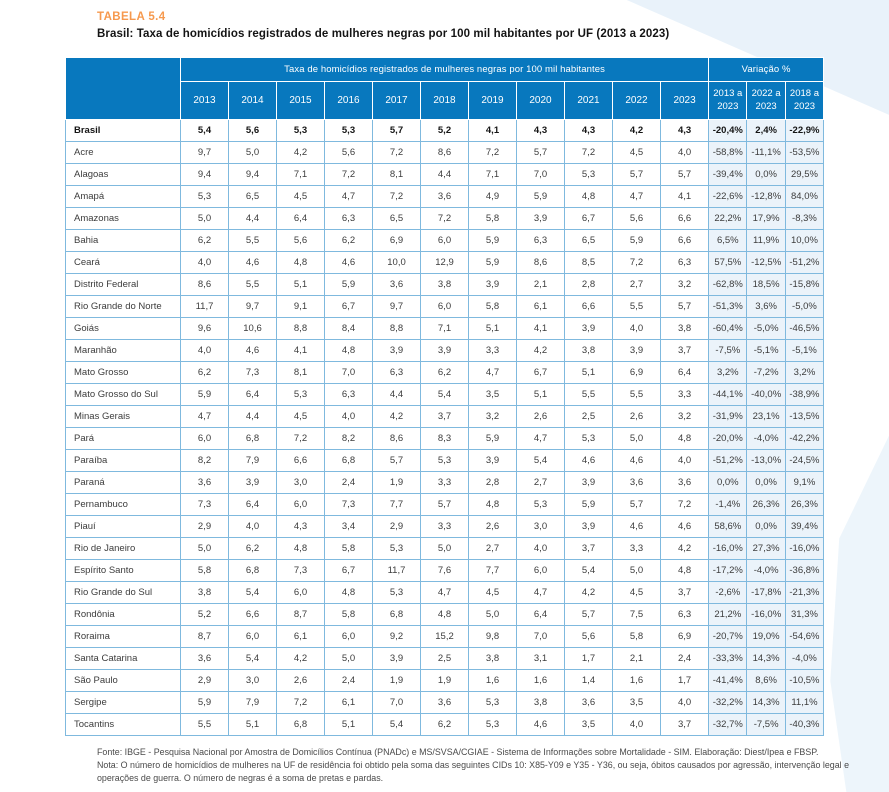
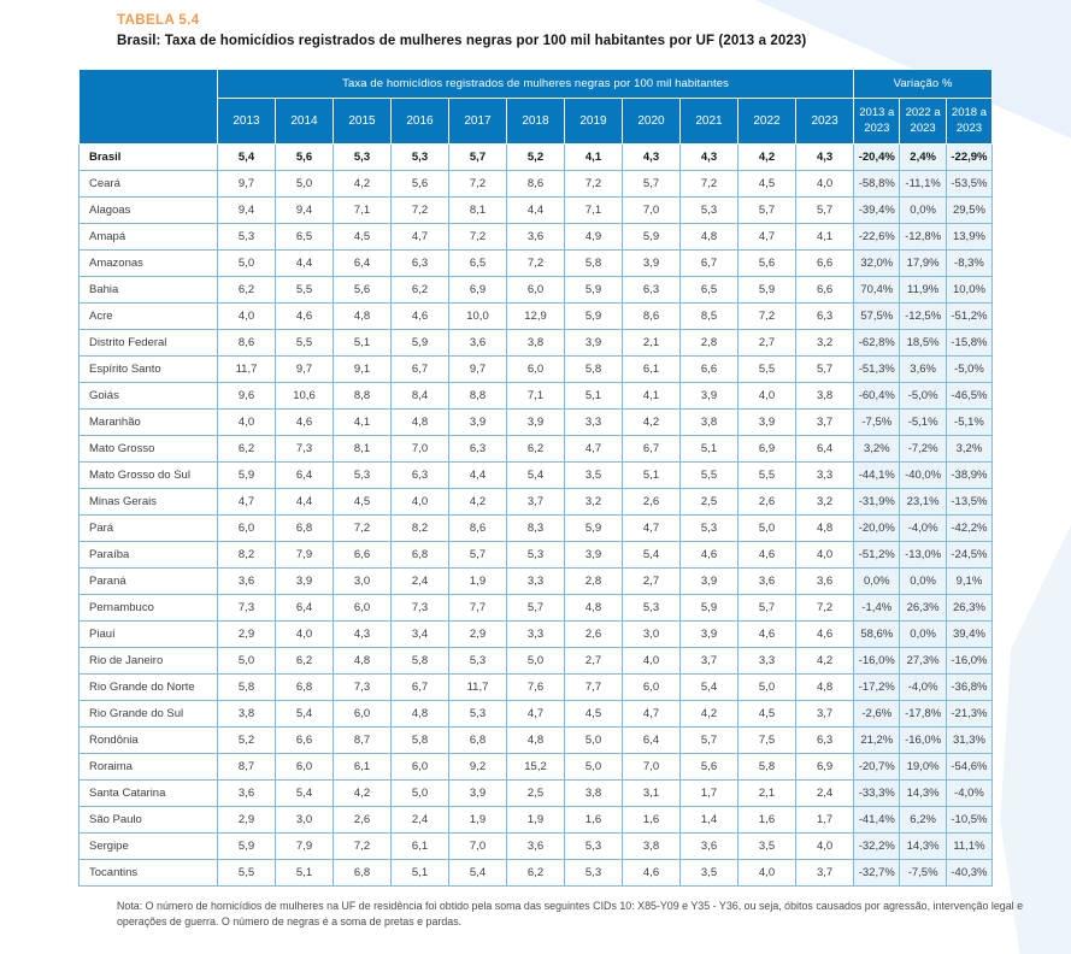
  TABELA 5.4
  Brasil: Taxa de homicídios registrados de mulheres negras por 100 mil habitantes por UF (2013 a 2023)
  	Taxa de homicídios registrados de mulheres negras por 100 mil habitantes	Variação %
  2013	2014	2015	2016	2017	2018	2019	2020	2021	2022	2023	2013 a 2023	2022 a 2023	2018 a 2023
  Brasil	5,4	5,6	5,3	5,3	5,7	5,2	4,1	4,3	4,3	4,2	4,3	-20,4%	2,4%	-22,9%
- Acre	9,7	5,0	4,2	5,6	7,2	8,6	7,2	5,7	7,2	4,5	4,0	-58,8%	-11,1%	-53,5%
+ Ceará	9,7	5,0	4,2	5,6	7,2	8,6	7,2	5,7	7,2	4,5	4,0	-58,8%	-11,1%	-53,5%
  Alagoas	9,4	9,4	7,1	7,2	8,1	4,4	7,1	7,0	5,3	5,7	5,7	-39,4%	0,0%	29,5%
- Amapá	5,3	6,5	4,5	4,7	7,2	3,6	4,9	5,9	4,8	4,7	4,1	-22,6%	-12,8%	84,0%
+ Amapá	5,3	6,5	4,5	4,7	7,2	3,6	4,9	5,9	4,8	4,7	4,1	-22,6%	-12,8%	13,9%
- Amazonas	5,0	4,4	6,4	6,3	6,5	7,2	5,8	3,9	6,7	5,6	6,6	22,2%	17,9%	-8,3%
+ Amazonas	5,0	4,4	6,4	6,3	6,5	7,2	5,8	3,9	6,7	5,6	6,6	32,0%	17,9%	-8,3%
- Bahia	6,2	5,5	5,6	6,2	6,9	6,0	5,9	6,3	6,5	5,9	6,6	6,5%	11,9%	10,0%
+ Bahia	6,2	5,5	5,6	6,2	6,9	6,0	5,9	6,3	6,5	5,9	6,6	70,4%	11,9%	10,0%
- Ceará	4,0	4,6	4,8	4,6	10,0	12,9	5,9	8,6	8,5	7,2	6,3	57,5%	-12,5%	-51,2%
+ Acre	4,0	4,6	4,8	4,6	10,0	12,9	5,9	8,6	8,5	7,2	6,3	57,5%	-12,5%	-51,2%
  Distrito Federal	8,6	5,5	5,1	5,9	3,6	3,8	3,9	2,1	2,8	2,7	3,2	-62,8%	18,5%	-15,8%
- Rio Grande do Norte	11,7	9,7	9,1	6,7	9,7	6,0	5,8	6,1	6,6	5,5	5,7	-51,3%	3,6%	-5,0%
+ Espírito Santo	11,7	9,7	9,1	6,7	9,7	6,0	5,8	6,1	6,6	5,5	5,7	-51,3%	3,6%	-5,0%
  Goiás	9,6	10,6	8,8	8,4	8,8	7,1	5,1	4,1	3,9	4,0	3,8	-60,4%	-5,0%	-46,5%
  Maranhão	4,0	4,6	4,1	4,8	3,9	3,9	3,3	4,2	3,8	3,9	3,7	-7,5%	-5,1%	-5,1%
  Mato Grosso	6,2	7,3	8,1	7,0	6,3	6,2	4,7	6,7	5,1	6,9	6,4	3,2%	-7,2%	3,2%
  Mato Grosso do Sul	5,9	6,4	5,3	6,3	4,4	5,4	3,5	5,1	5,5	5,5	3,3	-44,1%	-40,0%	-38,9%
  Minas Gerais	4,7	4,4	4,5	4,0	4,2	3,7	3,2	2,6	2,5	2,6	3,2	-31,9%	23,1%	-13,5%
  Pará	6,0	6,8	7,2	8,2	8,6	8,3	5,9	4,7	5,3	5,0	4,8	-20,0%	-4,0%	-42,2%
  Paraíba	8,2	7,9	6,6	6,8	5,7	5,3	3,9	5,4	4,6	4,6	4,0	-51,2%	-13,0%	-24,5%
  Paraná	3,6	3,9	3,0	2,4	1,9	3,3	2,8	2,7	3,9	3,6	3,6	0,0%	0,0%	9,1%
  Pernambuco	7,3	6,4	6,0	7,3	7,7	5,7	4,8	5,3	5,9	5,7	7,2	-1,4%	26,3%	26,3%
  Piauí	2,9	4,0	4,3	3,4	2,9	3,3	2,6	3,0	3,9	4,6	4,6	58,6%	0,0%	39,4%
  Rio de Janeiro	5,0	6,2	4,8	5,8	5,3	5,0	2,7	4,0	3,7	3,3	4,2	-16,0%	27,3%	-16,0%
- Espírito Santo	5,8	6,8	7,3	6,7	11,7	7,6	7,7	6,0	5,4	5,0	4,8	-17,2%	-4,0%	-36,8%
+ Rio Grande do Norte	5,8	6,8	7,3	6,7	11,7	7,6	7,7	6,0	5,4	5,0	4,8	-17,2%	-4,0%	-36,8%
  Rio Grande do Sul	3,8	5,4	6,0	4,8	5,3	4,7	4,5	4,7	4,2	4,5	3,7	-2,6%	-17,8%	-21,3%
  Rondônia	5,2	6,6	8,7	5,8	6,8	4,8	5,0	6,4	5,7	7,5	6,3	21,2%	-16,0%	31,3%
- Roraima	8,7	6,0	6,1	6,0	9,2	15,2	9,8	7,0	5,6	5,8	6,9	-20,7%	19,0%	-54,6%
+ Roraima	8,7	6,0	6,1	6,0	9,2	15,2	5,0	7,0	5,6	5,8	6,9	-20,7%	19,0%	-54,6%
  Santa Catarina	3,6	5,4	4,2	5,0	3,9	2,5	3,8	3,1	1,7	2,1	2,4	-33,3%	14,3%	-4,0%
- São Paulo	2,9	3,0	2,6	2,4	1,9	1,9	1,6	1,6	1,4	1,6	1,7	-41,4%	8,6%	-10,5%
+ São Paulo	2,9	3,0	2,6	2,4	1,9	1,9	1,6	1,6	1,4	1,6	1,7	-41,4%	6,2%	-10,5%
  Sergipe	5,9	7,9	7,2	6,1	7,0	3,6	5,3	3,8	3,6	3,5	4,0	-32,2%	14,3%	11,1%
  Tocantins	5,5	5,1	6,8	5,1	5,4	6,2	5,3	4,6	3,5	4,0	3,7	-32,7%	-7,5%	-40,3%
- Fonte: IBGE - Pesquisa Nacional por Amostra de Domicílios Contínua (PNADc) e MS/SVSA/CGIAE - Sistema de Informações sobre Mortalidade - SIM. Elaboração: Diest/Ipea e FBSP.
  Nota: O número de homicídios de mulheres na UF de residência foi obtido pela soma das seguintes CIDs 10: X85-Y09 e Y35 - Y36, ou seja, óbitos causados por agressão, intervenção legal e operações de guerra. O número de negras é a soma de pretas e pardas.
